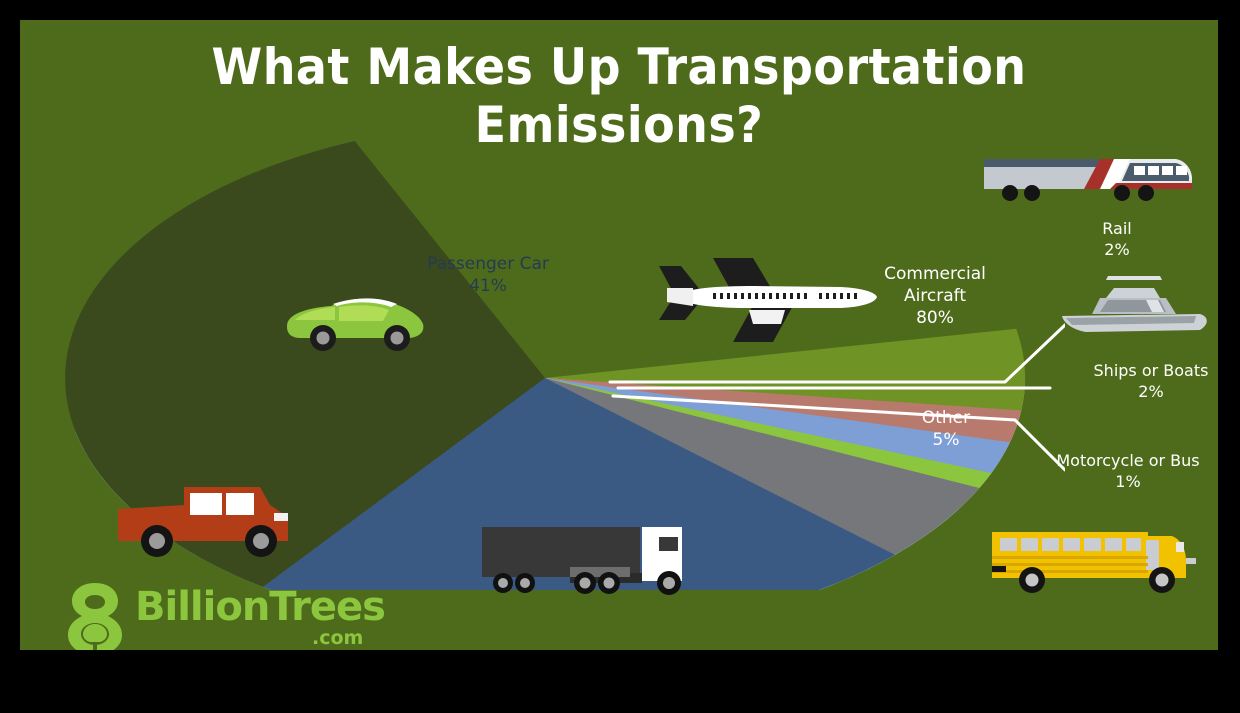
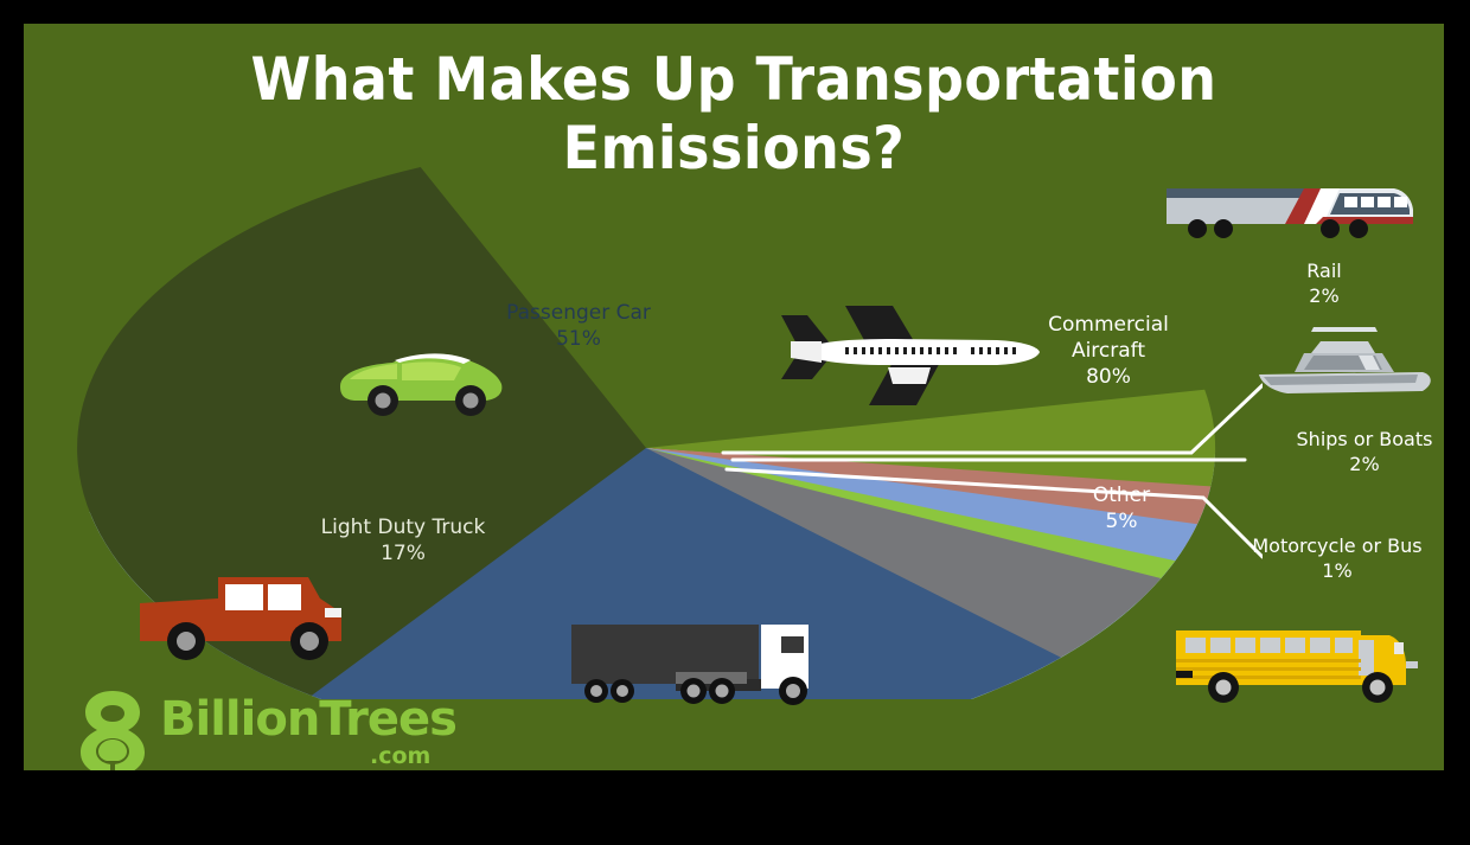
  What Makes Up Transportation Emissions?
  Passenger Car
- 41%
+ 51%
+ Light Duty Truck
+ 17%
  Commercial Aircraft
  80%
  Other
  5%
  Rail
  2%
  Ships or Boats
  2%
  Motorcycle or Bus
  1%
  BillionTrees
  .com
